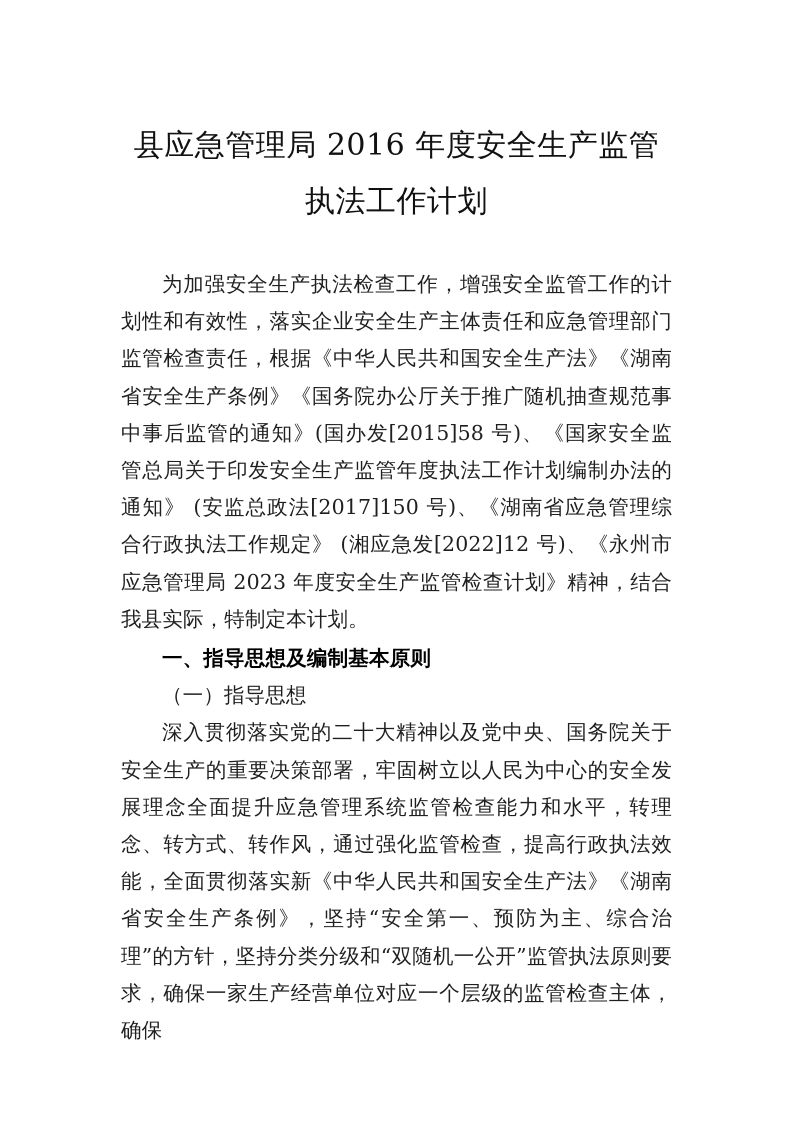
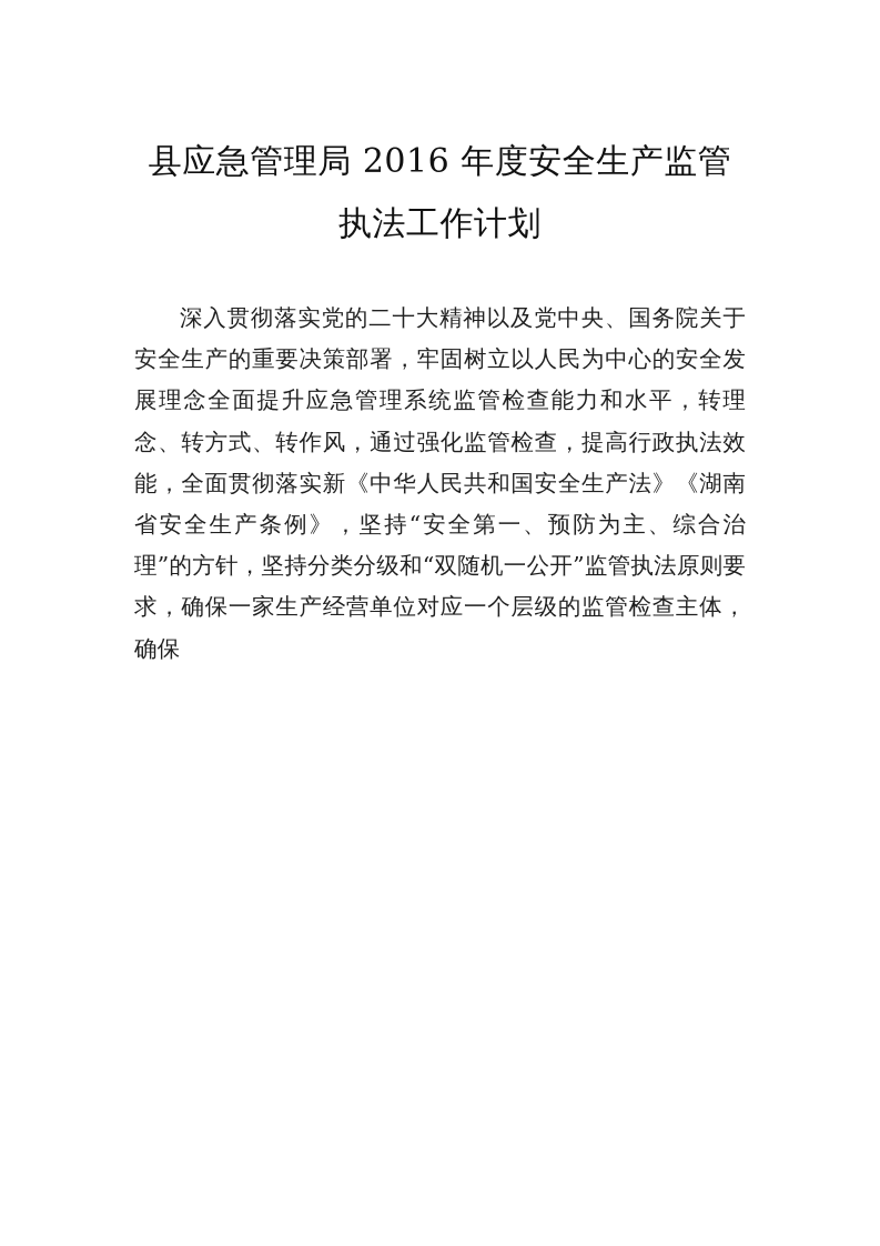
  县应急管理局 2016 年度安全生产监管执法工作计划
- 为加强安全生产执法检查工作，增强安全监管工作的计划性和有效性，落实企业安全生产主体责任和应急管理部门监管检查责任，根据《中华人民共和国安全生产法》《湖南省安全生产条例》《国务院办公厅关于推广随机抽查规范事中事后监管的通知》(国办发[2015]58 号)、《国家安全监管总局关于印发安全生产监管年度执法工作计划编制办法的通知》 (安监总政法[2017]150 号)、《湖南省应急管理综合行政执法工作规定》 (湘应急发[2022]12 号)、《永州市应急管理局 2023 年度安全生产监管检查计划》精神，结合我县实际，特制定本计划。
- 一、指导思想及编制基本原则
- （一）指导思想
  深入贯彻落实党的二十大精神以及党中央、国务院关于安全生产的重要决策部署，牢固树立以人民为中心的安全发展理念全面提升应急管理系统监管检查能力和水平，转理念、转方式、转作风，通过强化监管检查，提高行政执法效能，全面贯彻落实新《中华人民共和国安全生产法》《湖南省安全生产条例》，坚持“安全第一、预防为主、综合治理”的方针，坚持分类分级和“双随机一公开”监管执法原则要求，确保一家生产经营单位对应一个层级的监管检查主体，确保
